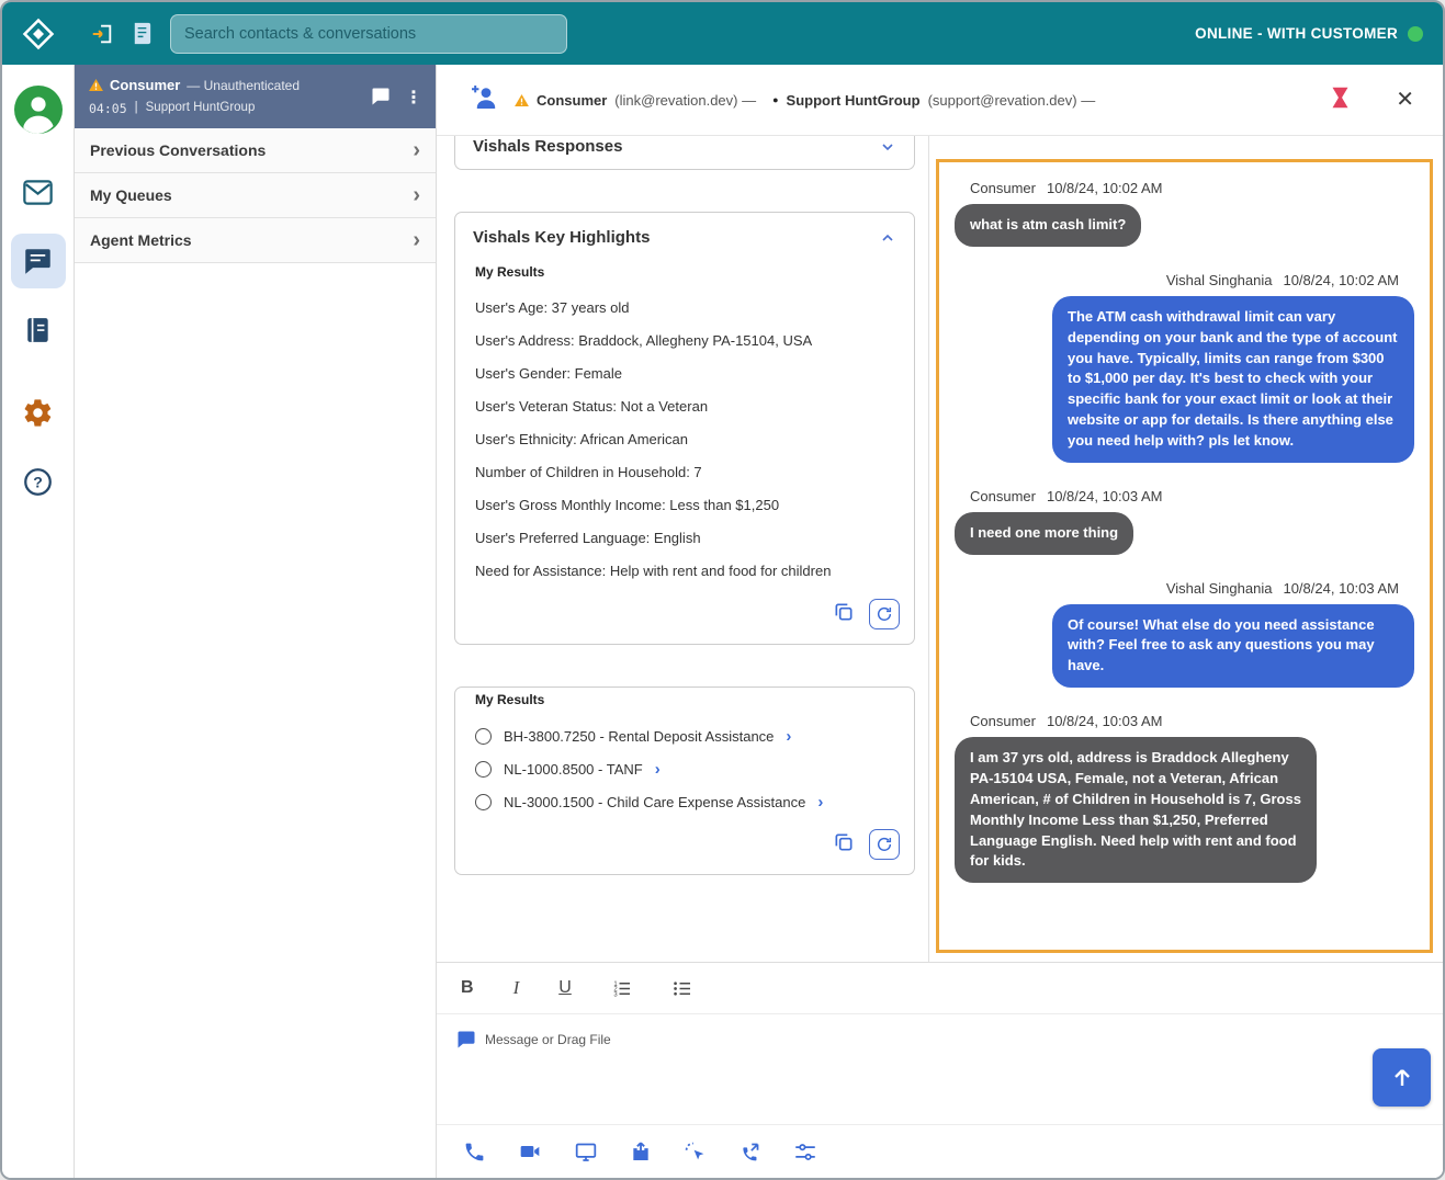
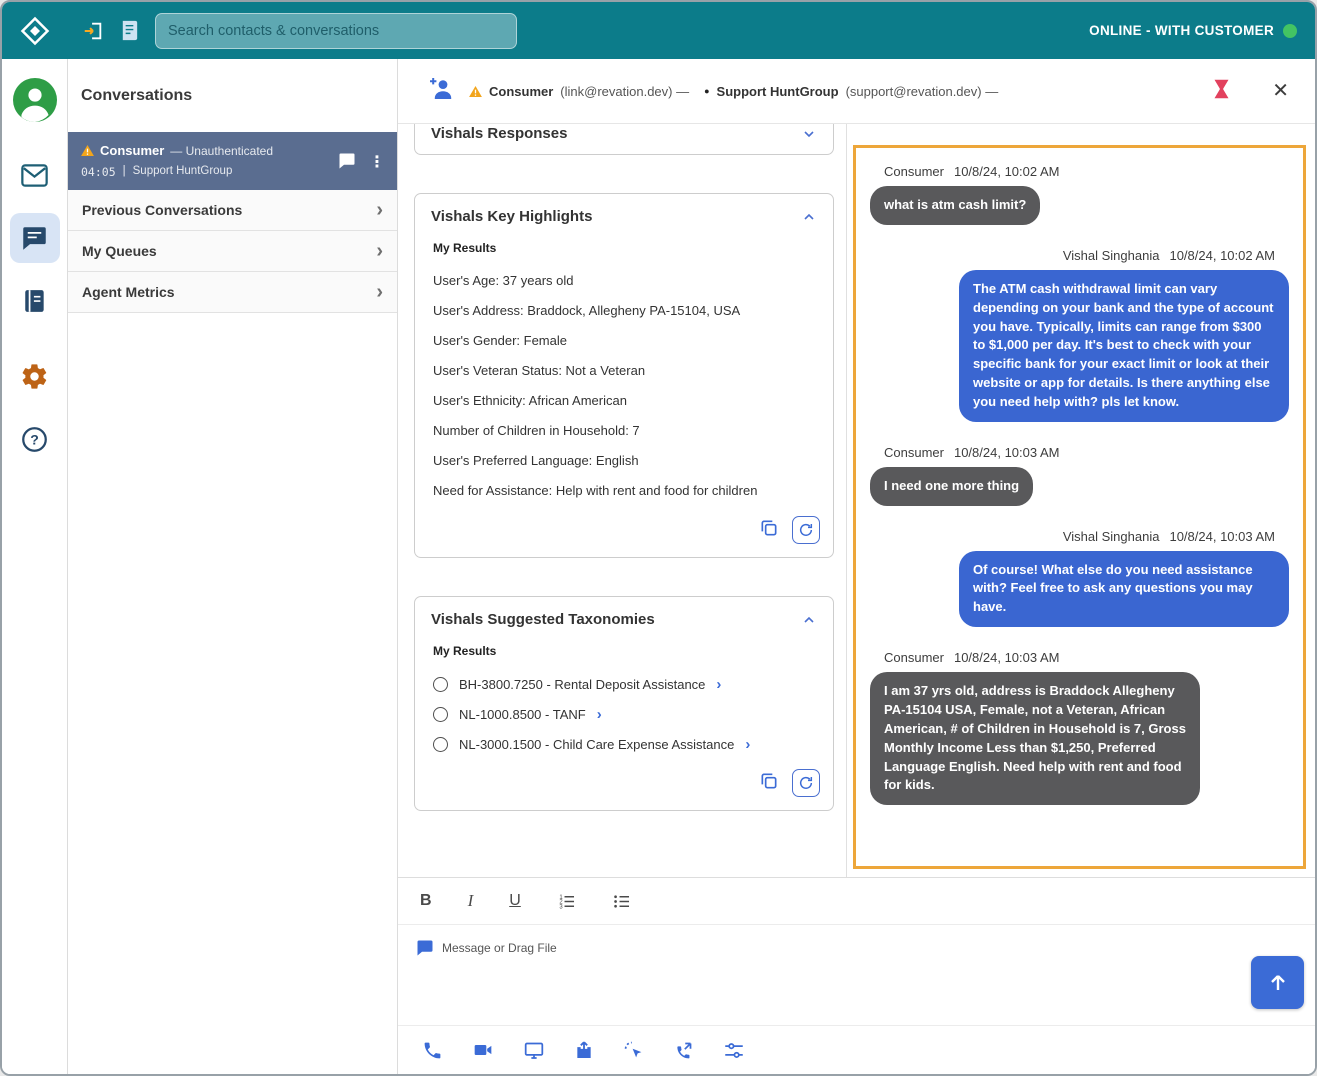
  Search contacts & conversations
  ONLINE - WITH CUSTOMER
  ?
+ Conversations
  Consumer
  — Unauthenticated
  04:05
  |
  Support HuntGroup
  ⋮
  Previous Conversations
  ›
  My Queues
  ›
  Agent Metrics
  ›
  Consumer
  (link@revation.dev) —
  ●
  Support HuntGroup
  (support@revation.dev) —
  ✕
  Vishals Responses
  Vishals Key Highlights
  My Results
  User's Age: 37 years old
  User's Address: Braddock, Allegheny PA-15104, USA
  User's Gender: Female
  User's Veteran Status: Not a Veteran
  User's Ethnicity: African American
  Number of Children in Household: 7
- User's Gross Monthly Income: Less than $1,250
  User's Preferred Language: English
  Need for Assistance: Help with rent and food for children
+ Vishals Suggested Taxonomies
  My Results
  BH-3800.7250 - Rental Deposit Assistance
  ›
  NL-1000.8500 - TANF
  ›
  NL-3000.1500 - Child Care Expense Assistance
  ›
  Consumer
  10/8/24, 10:02 AM
  what is atm cash limit?
  Vishal Singhania
  10/8/24, 10:02 AM
  The ATM cash withdrawal limit can vary depending on your bank and the type of account you have. Typically, limits can range from $300 to $1,000 per day. It's best to check with your specific bank for your exact limit or look at their website or app for details. Is there anything else you need help with? pls let know.
  Consumer
  10/8/24, 10:03 AM
  I need one more thing
  Vishal Singhania
  10/8/24, 10:03 AM
  Of course! What else do you need assistance with? Feel free to ask any questions you may have.
  Consumer
  10/8/24, 10:03 AM
  I am 37 yrs old, address is Braddock Allegheny PA-15104 USA, Female, not a Veteran, African American, # of Children in Household is 7, Gross Monthly Income Less than $1,250, Preferred Language English. Need help with rent and food for kids.
  B
  I
  U
  Message or Drag File
